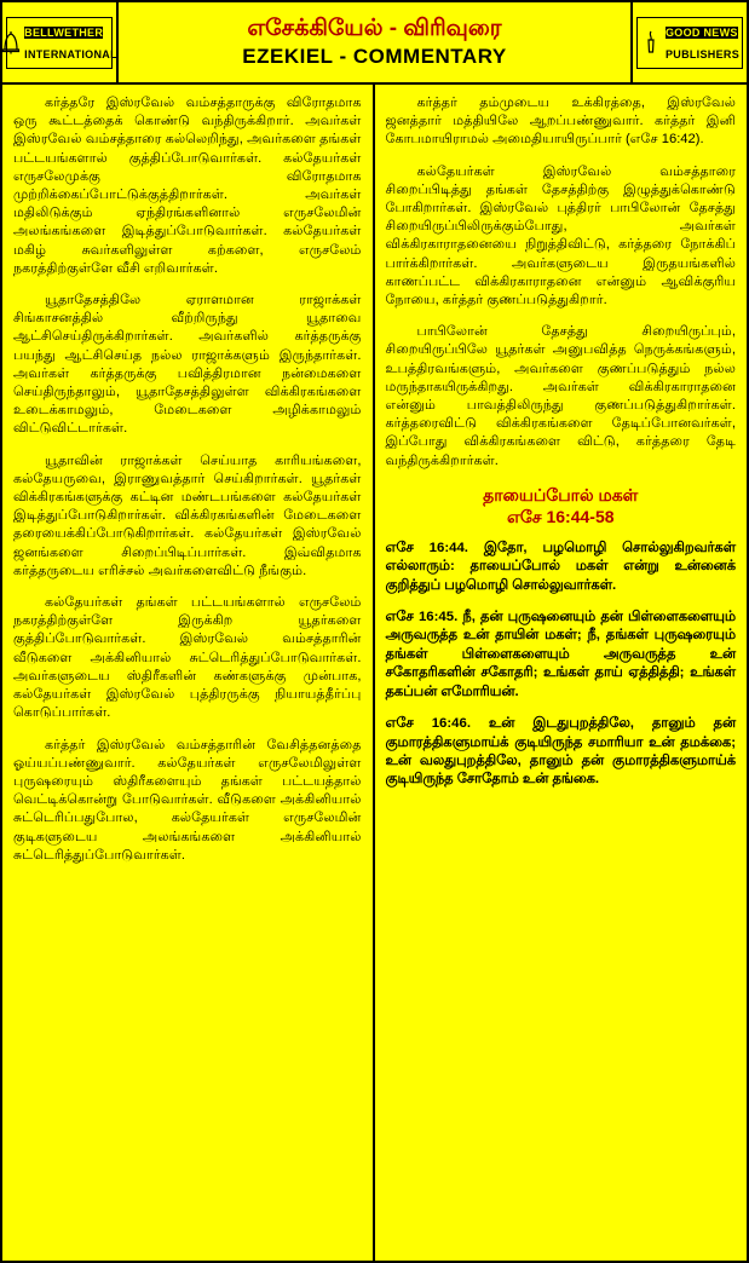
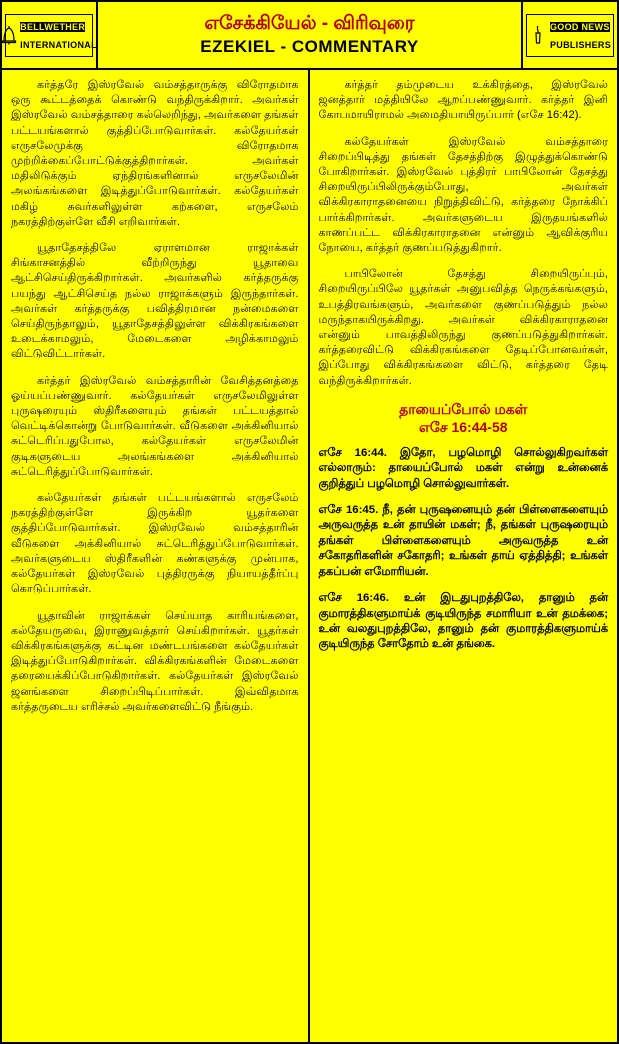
  BELLWETHER INTERNATIONAL
  எசேக்கியேல் - விரிவுரை
  EZEKIEL - COMMENTARY
  GOOD NEWS PUBLISHERS
  கர்த்தரே இஸ்ரவேல் வம்சத்தாருக்கு விரோதமாக ஒரு கூட்டத்தைக் கொண்டு வந்திருக்கிறார். அவர்கள் இஸ்ரவேல் வம்சத்தாரை கல்லெறிந்து, அவர்களை தங்கள் பட்டயங்களால் குத்திப்போடுவார்கள். கல்தேயர்கள் எருசலேமுக்கு விரோதமாக முற்றிக்கைப்போட்டுக்குத்திறார்கள். அவர்கள் மதிலிடுக்கும் ஏந்திரங்களினால் எருசலேமின் அலங்கங்களை இடித்துப்போடுவார்கள். கல்தேயர்கள் மகிழ் சுவர்களிலுள்ள கற்களை, எருசலேம் நகரத்திற்குள்ளே வீசி எறிவார்கள்.
  யூதாதேசத்திலே ஏராளமான ராஜாக்கள் சிங்காசனத்தில் வீற்றிருந்து யூதாவை ஆட்சிசெய்திருக்கிறார்கள். அவர்களில் கர்த்தருக்கு பயந்து ஆட்சிசெய்த நல்ல ராஜாக்களும் இருந்தார்கள். அவர்கள் கர்த்தருக்கு பவித்திரமான நன்மைகளை செய்திருந்தாலும், யூதாதேசத்திலுள்ள விக்கிரகங்களை உடைக்காமலும், மேடைகளை அழிக்காமலும் விட்டுவிட்டார்கள்.
- யூதாவின் ராஜாக்கள் செய்யாத காரியங்களை, கல்தேயருவை, இராணுவத்தார் செய்கிறார்கள். யூதர்கள் விக்கிரகங்களுக்கு கட்டின மண்டபங்களை கல்தேயர்கள் இடித்துப்போடுகிறார்கள். விக்கிரகங்களின் மேடைகளை தரையைக்கிப்போடுகிறார்கள். கல்தேயர்கள் இஸ்ரவேல் ஜனங்களை சிறைப்பிடிப்பார்கள். இவ்விதமாக கர்த்தருடைய எரிச்சல் அவர்களைவிட்டு நீங்கும்.
+ கர்த்தர் இஸ்ரவேல் வம்சத்தாரின் வேசித்தனத்தை ஓய்யப்பண்ணுவார். கல்தேயர்கள் எருசலேமிலுள்ள புருஷரையும் ஸ்திரீகளையும் தங்கள் பட்டயத்தால் வெட்டிக்கொன்று போடுவார்கள். வீடுகளை அக்கினியால் சுட்டெரிப்பதுபோல, கல்தேயர்கள் எருசலேமின் குடிகளுடைய அலங்கங்களை அக்கினியால் சுட்டெரித்துப்போடுவார்கள்.
  கல்தேயர்கள் தங்கள் பட்டயங்களால் எருசலேம் நகரத்திற்குள்ளே இருக்கிற யூதர்களை குத்திப்போடுவார்கள். இஸ்ரவேல் வம்சத்தாரின் வீடுகளை அக்கினியால் சுட்டெரித்துப்போடுவார்கள். அவர்களுடைய ஸ்திரீகளின் கண்களுக்கு முன்பாக, கல்தேயர்கள் இஸ்ரவேல் புத்திரருக்கு நியாயத்தீர்ப்பு கொடுப்பார்கள்.
- கர்த்தர் இஸ்ரவேல் வம்சத்தாரின் வேசித்தனத்தை ஓய்யப்பண்ணுவார். கல்தேயர்கள் எருசலேமிலுள்ள புருஷரையும் ஸ்திரீகளையும் தங்கள் பட்டயத்தால் வெட்டிக்கொன்று போடுவார்கள். வீடுகளை அக்கினியால் சுட்டெரிப்பதுபோல, கல்தேயர்கள் எருசலேமின் குடிகளுடைய அலங்கங்களை அக்கினியால் சுட்டெரித்துப்போடுவார்கள்.
+ யூதாவின் ராஜாக்கள் செய்யாத காரியங்களை, கல்தேயருவை, இராணுவத்தார் செய்கிறார்கள். யூதர்கள் விக்கிரகங்களுக்கு கட்டின மண்டபங்களை கல்தேயர்கள் இடித்துப்போடுகிறார்கள். விக்கிரகங்களின் மேடைகளை தரையைக்கிப்போடுகிறார்கள். கல்தேயர்கள் இஸ்ரவேல் ஜனங்களை சிறைப்பிடிப்பார்கள். இவ்விதமாக கர்த்தருடைய எரிச்சல் அவர்களைவிட்டு நீங்கும்.
  கர்த்தர் தம்முடைய உக்கிரத்தை, இஸ்ரவேல் ஜனத்தார் மத்தியிலே ஆறப்பண்ணுவார். கர்த்தர் இனி கோபமாயிராமல் அமைதியாயிருப்பார் (எசே 16:42).
  கல்தேயர்கள் இஸ்ரவேல் வம்சத்தாரை சிறைப்பிடித்து தங்கள் தேசத்திற்கு இழுத்துக்கொண்டு போகிறார்கள். இஸ்ரவேல் புத்திரர் பாபிலோன் தேசத்து சிறையிருப்பிலிருக்கும்போது, அவர்கள் விக்கிரகாராதனையை நிறுத்திவிட்டு, கர்த்தரை நோக்கிப் பார்க்கிறார்கள். அவர்களுடைய இருதயங்களில் காணப்பட்ட விக்கிரகாராதனை என்னும் ஆவிக்குரிய நோயை, கர்த்தர் குணப்படுத்துகிறார்.
  பாபிலோன் தேசத்து சிறையிருப்பும், சிறையிருப்பிலே யூதர்கள் அனுபவித்த நெருக்கங்களும், உபத்திரவங்களும், அவர்களை குணப்படுத்தும் நல்ல மருந்தாகயிருக்கிறது. அவர்கள் விக்கிரகாராதனை என்னும் பாவத்திலிருந்து குணப்படுத்துகிறார்கள். கர்த்தரைவிட்டு விக்கிரகங்களை தேடிப்போனவர்கள், இப்போது விக்கிரகங்களை விட்டு, கர்த்தரை தேடி வந்திருக்கிறார்கள்.
  தாயைப்போல் மகள்
  எசே 16:44-58
  எசே 16:44. இதோ, பழமொழி சொல்லுகிறவர்கள் எல்லாரும்: தாயைப்போல் மகள் என்று உன்னைக் குறித்துப் பழமொழி சொல்லுவார்கள்.
  எசே 16:45. நீ, தன் புருஷனையும் தன் பிள்ளைகளையும் அருவருத்த உன் தாயின் மகள்; நீ, தங்கள் புருஷரையும் தங்கள் பிள்ளைகளையும் அருவருத்த உன் சகோதரிகளின் சகோதரி; உங்கள் தாய் ஏத்தித்தி; உங்கள் தகப்பன் எமோரியன்.
  எசே 16:46. உன் இடதுபுறத்திலே, தானும் தன் குமாரத்திகளுமாய்க் குடியிருந்த சமாரியா உன் தமக்கை; உன் வலதுபுறத்திலே, தானும் தன் குமாரத்திகளுமாய்க் குடியிருந்த சோதோம் உன் தங்கை.
